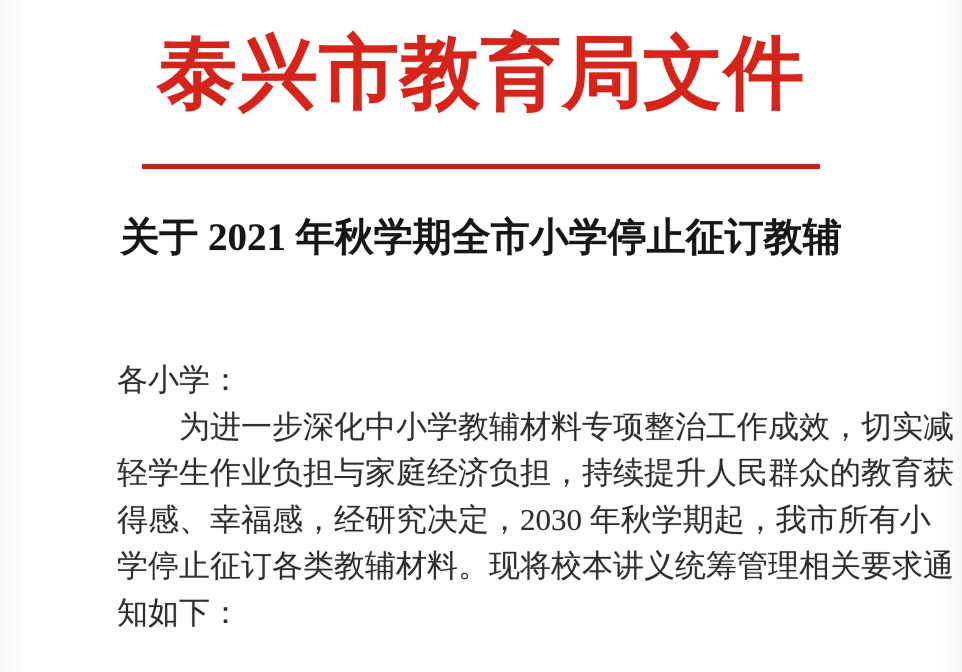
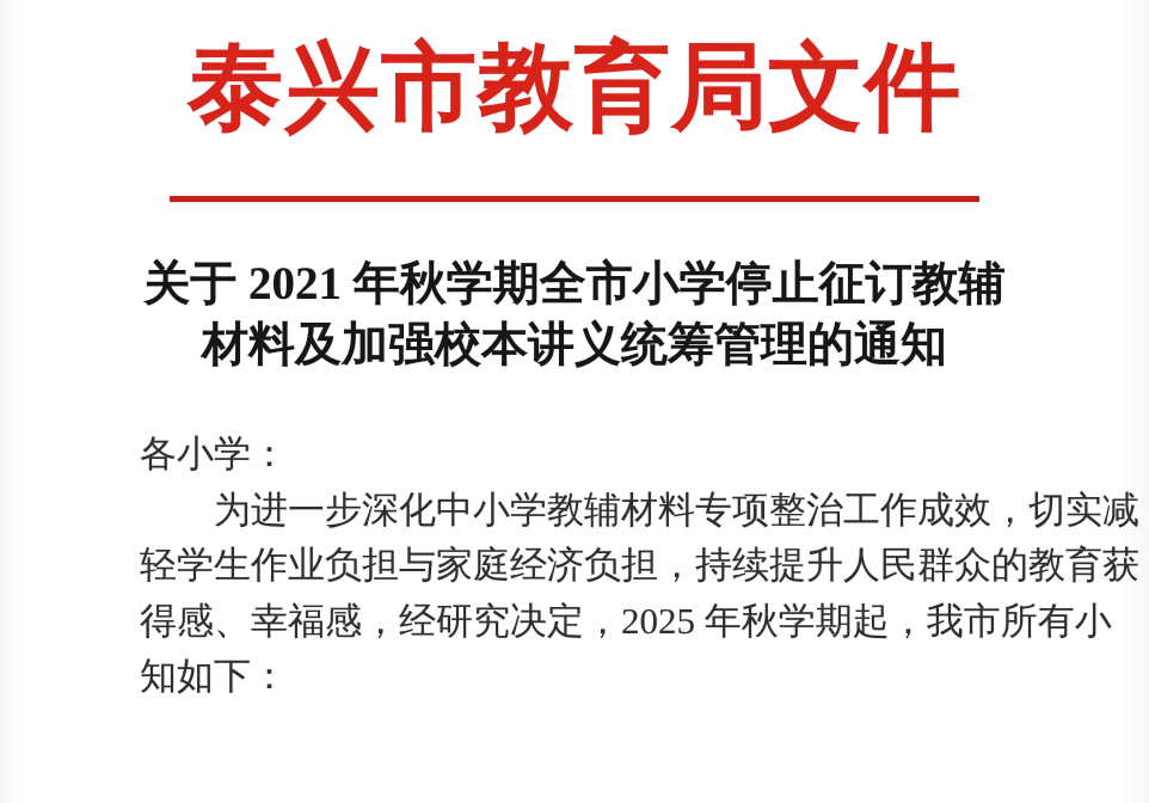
  泰兴市教育局文件
  关于 2021 年秋学期全市小学停止征订教辅
+ 材料及加强校本讲义统筹管理的通知
  各小学：
  为进一步深化中小学教辅材料专项整治工作成效，切实减
  轻学生作业负担与家庭经济负担，持续提升人民群众的教育获
- 得感、幸福感，经研究决定，2030 年秋学期起，我市所有小
+ 得感、幸福感，经研究决定，2025 年秋学期起，我市所有小
- 学停止征订各类教辅材料。现将校本讲义统筹管理相关要求通
  知如下：
